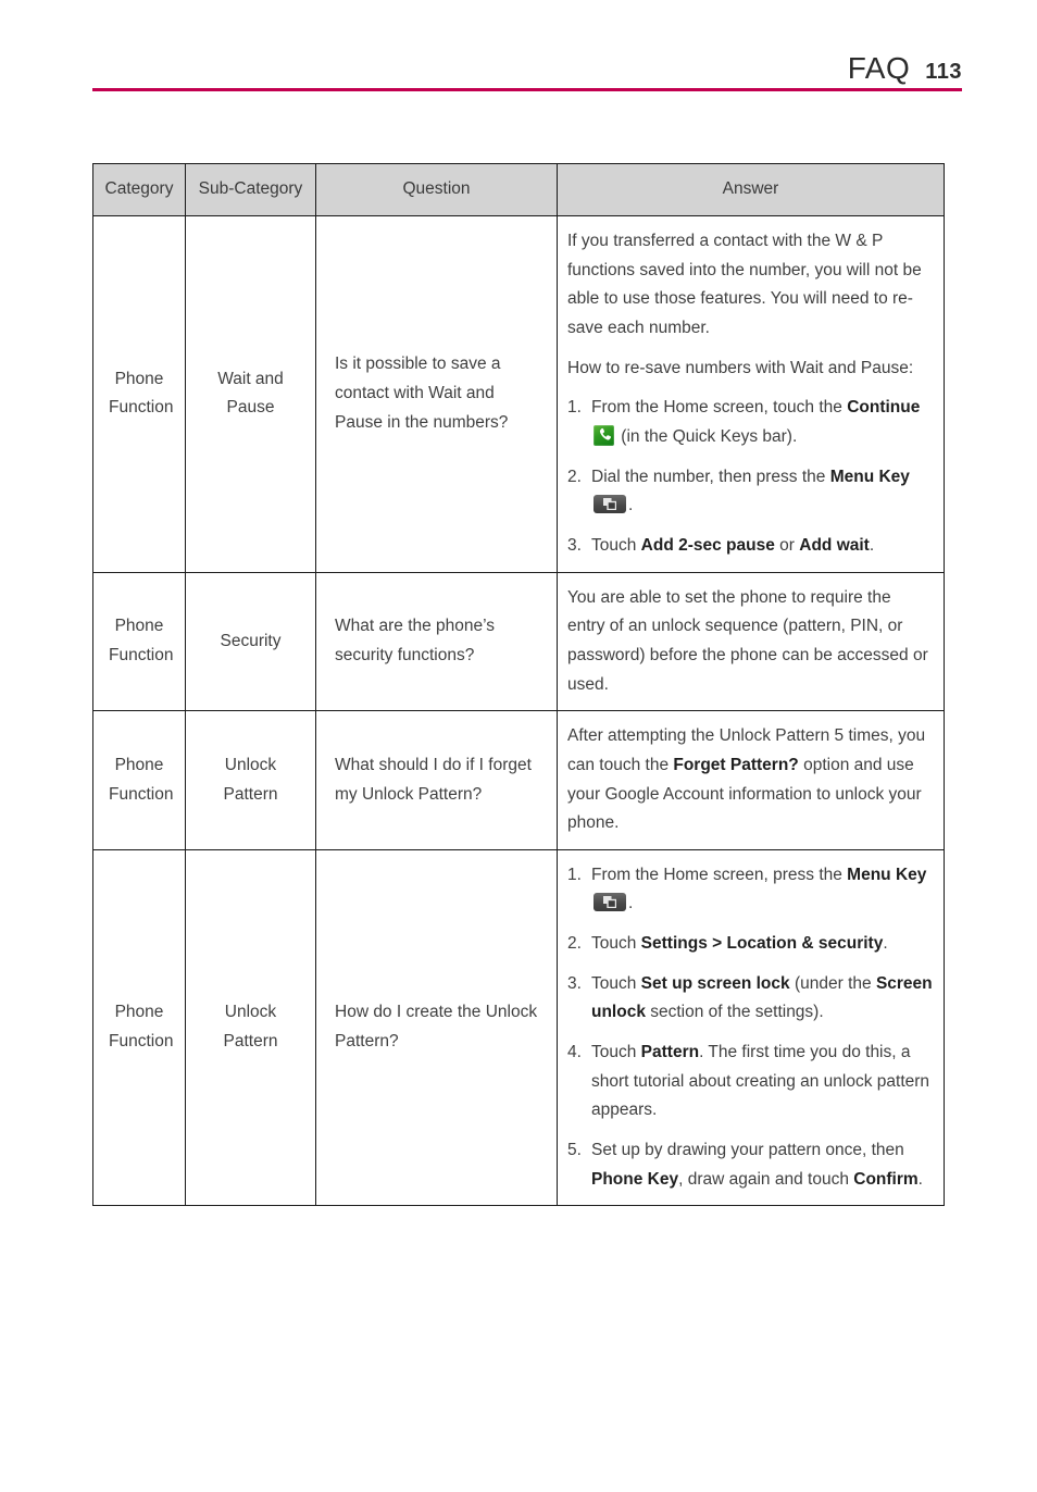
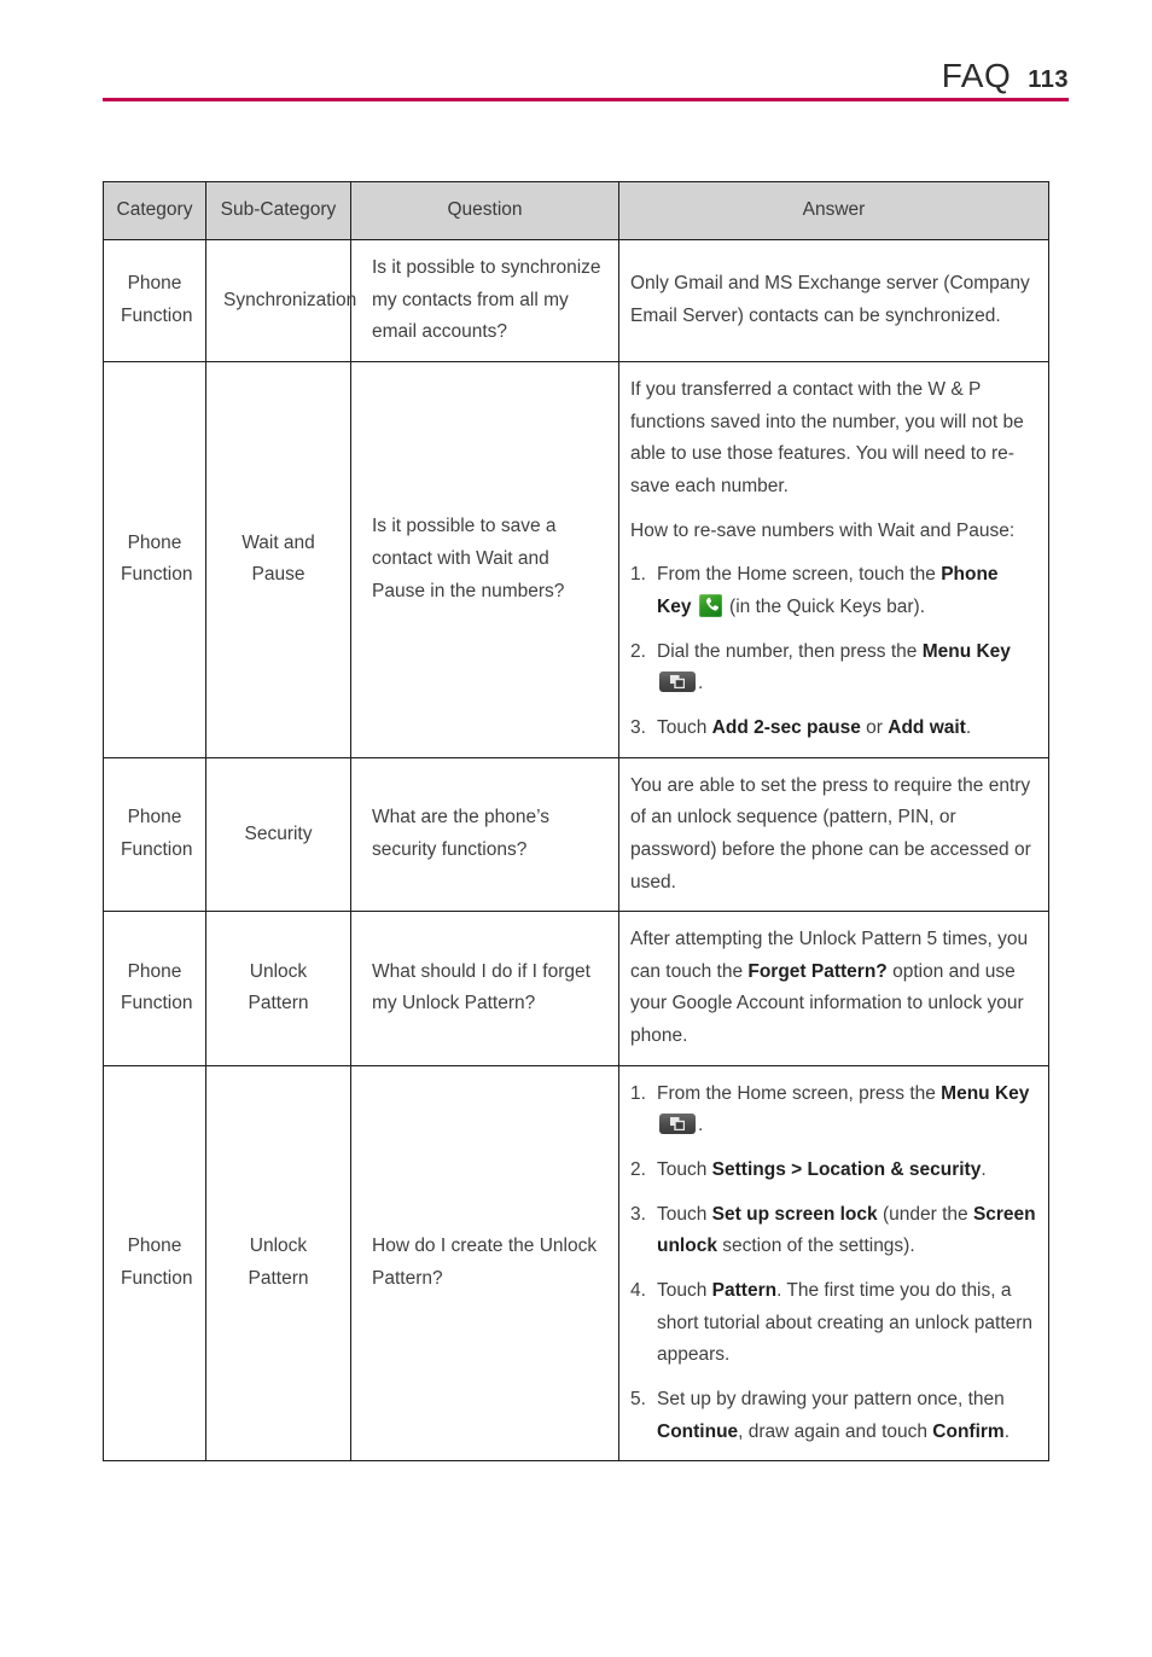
  FAQ
  113
  Category	Sub-Category	Question	Answer
+ Phone Function	Synchronization	Is it possible to synchronize my contacts from all my email accounts?	Only Gmail and MS Exchange server (Company Email Server) contacts can be synchronized.
- Phone Function	Wait and Pause	Is it possible to save a contact with Wait and Pause in the numbers?	If you transferred a contact with the W & P functions saved into the number, you will not be able to use those features. You will need to re-save each number.How to re-save numbers with Wait and Pause:1. From the Home screen, touch the Continue (in the Quick Keys bar).2. Dial the number, then press the Menu Key .3. Touch Add 2-sec pause or Add wait.
+ Phone Function	Wait and Pause	Is it possible to save a contact with Wait and Pause in the numbers?	If you transferred a contact with the W & P functions saved into the number, you will not be able to use those features. You will need to re-save each number.How to re-save numbers with Wait and Pause:1. From the Home screen, touch the Phone Key (in the Quick Keys bar).2. Dial the number, then press the Menu Key .3. Touch Add 2-sec pause or Add wait.
- Phone Function	Security	What are the phone’s security functions?	You are able to set the phone to require the entry of an unlock sequence (pattern, PIN, or password) before the phone can be accessed or used.
+ Phone Function	Security	What are the phone’s security functions?	You are able to set the press to require the entry of an unlock sequence (pattern, PIN, or password) before the phone can be accessed or used.
  Phone Function	Unlock Pattern	What should I do if I forget my Unlock Pattern?	After attempting the Unlock Pattern 5 times, you can touch the Forget Pattern? option and use your Google Account information to unlock your phone.
- Phone Function	Unlock Pattern	How do I create the Unlock Pattern?	1. From the Home screen, press the Menu Key .2. Touch Settings > Location & security.3. Touch Set up screen lock (under the Screen unlock section of the settings).4. Touch Pattern. The first time you do this, a short tutorial about creating an unlock pattern appears.5. Set up by drawing your pattern once, then Phone Key, draw again and touch Confirm.
+ Phone Function	Unlock Pattern	How do I create the Unlock Pattern?	1. From the Home screen, press the Menu Key .2. Touch Settings > Location & security.3. Touch Set up screen lock (under the Screen unlock section of the settings).4. Touch Pattern. The first time you do this, a short tutorial about creating an unlock pattern appears.5. Set up by drawing your pattern once, then Continue, draw again and touch Confirm.
